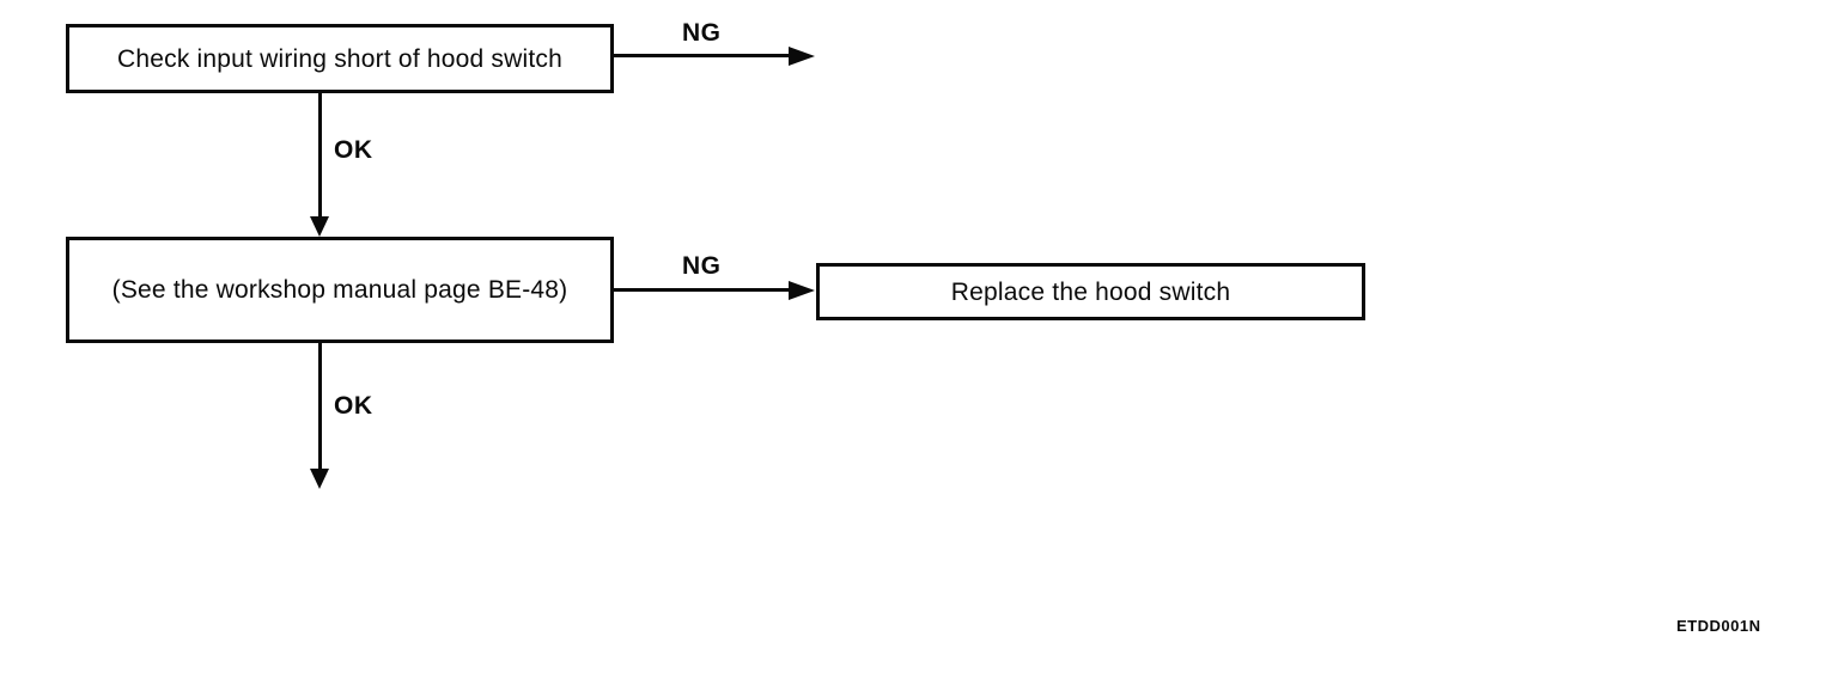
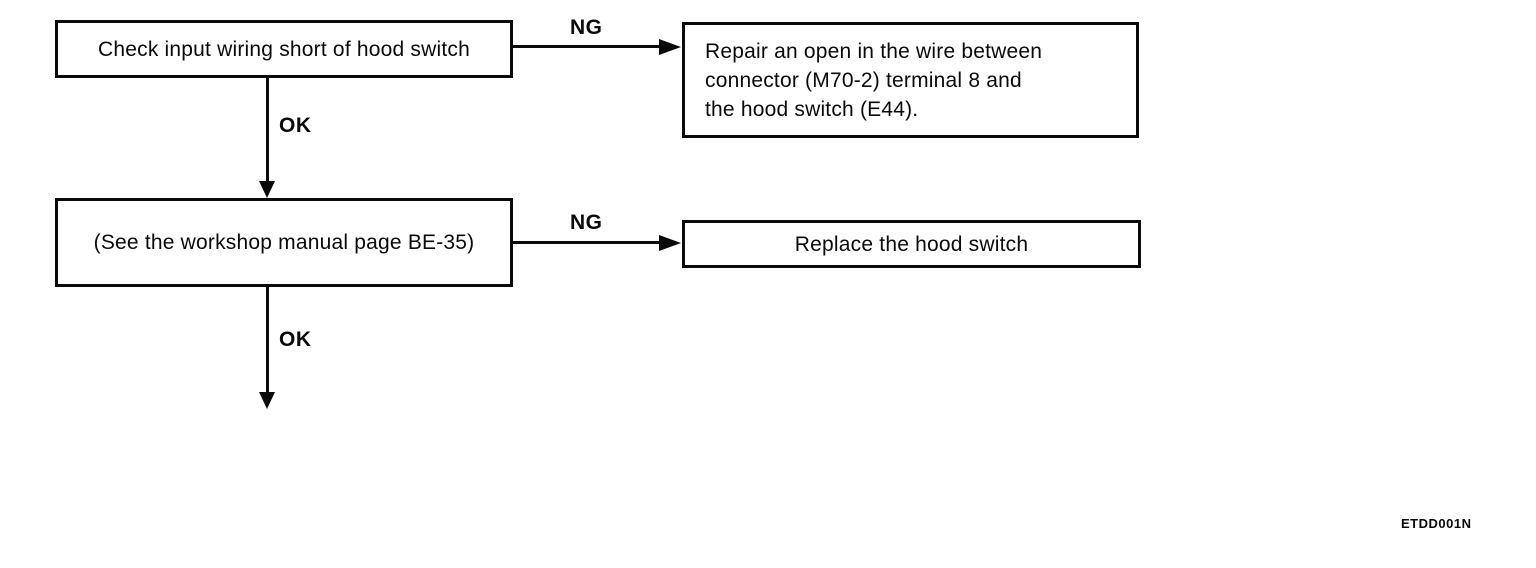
  Check input wiring short of hood switch
  NG
+ Repair an open in the wire between
+ connector (M70-2) terminal 8 and
+ the hood switch (E44).
  OK
- (See the workshop manual page BE-48)
+ (See the workshop manual page BE-35)
  NG
  Replace the hood switch
  OK
  ETDD001N
